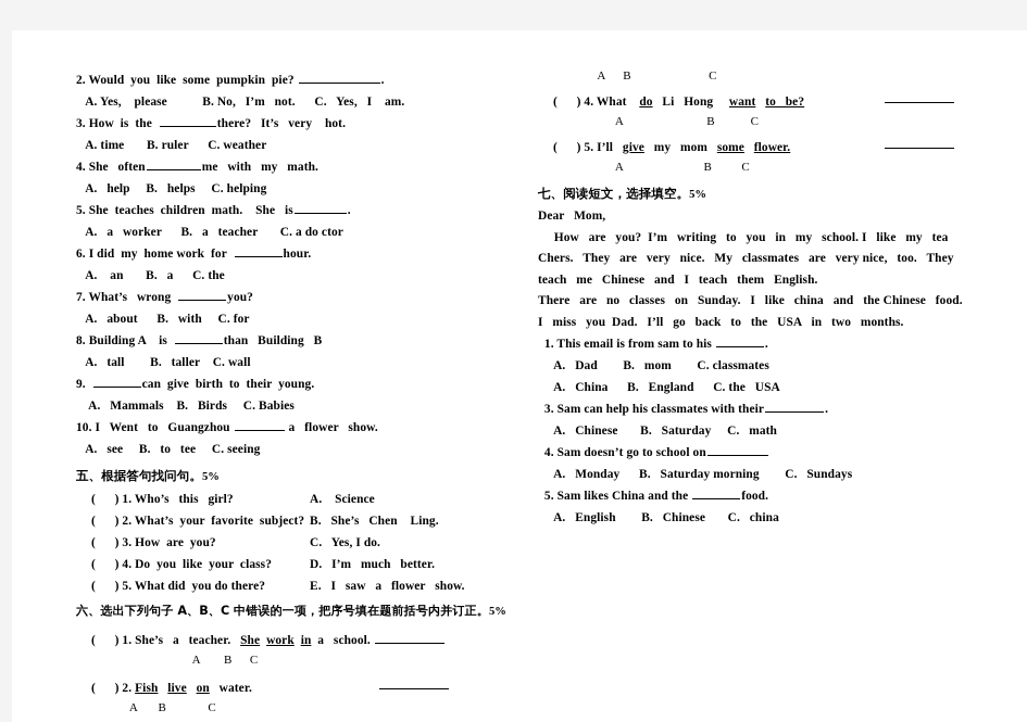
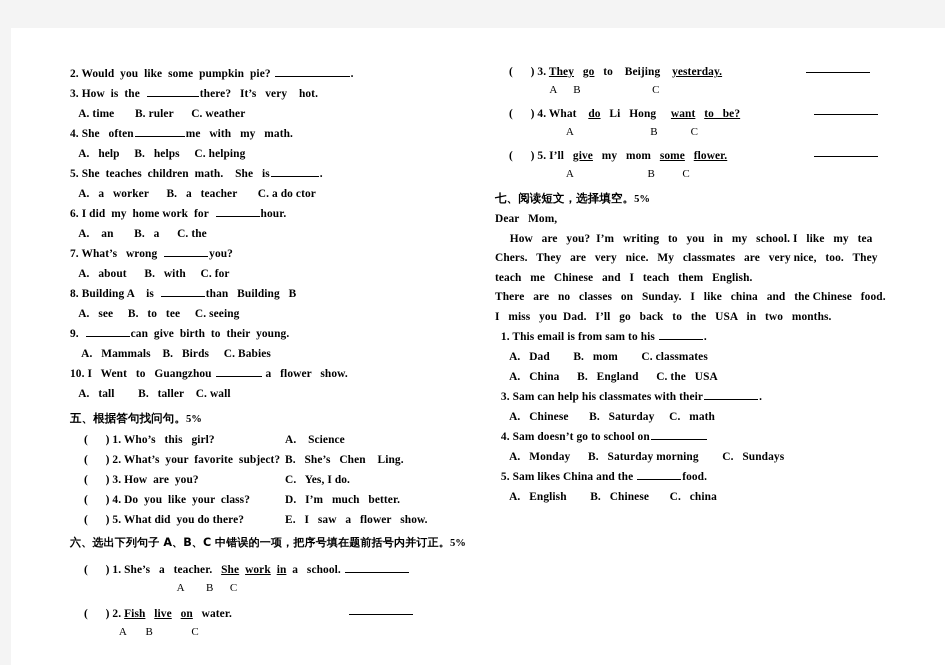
  2. Would you like some pumpkin pie? .
- A. Yes, please B. No, I’m not. C. Yes, I am.
  3. How is the there? It’s very hot.
  A. time B. ruler C. weather
  4. She often me with my math.
  A. help B. helps C. helping
  5. She teaches children math. She is .
  A. a worker B. a teacher C. a do ctor
  6. I did my home work for hour.
  A. an B. a C. the
  7. What’s wrong you?
  A. about B. with C. for
  8. Building A is than Building B
- A. tall B. taller C. wall
+ A. see B. to tee C. seeing
  9. can give birth to their young.
  A. Mammals B. Birds C. Babies
  10. I Went to Guangzhou a flower show.
- A. see B. to tee C. seeing
+ A. tall B. taller C. wall
  五、根据答句找问句。5%
  ( ) 1. Who’s this girl?
  A. Science
  ( ) 2. What’s your favorite subject?
  B. She’s Chen Ling.
  ( ) 3. How are you?
  C. Yes, I do.
  ( ) 4. Do you like your class?
  D. I’m much better.
  ( ) 5. What did you do there?
  E. I saw a flower show.
  六、选出下列句子 A、B、C 中错误的一项，把序号填在题前括号内并订正。5%
  ( ) 1. She’s a teacher. She work in a school.
  A B C
  ( ) 2. Fish live on water.
  A B C
+ ( ) 3. They go to Beijing yesterday.
  A B C
  ( ) 4. What do Li Hong want to be?
  A B C
  ( ) 5. I’ll give my mom some flower.
  A B C
  七、阅读短文，选择填空。5%
  Dear Mom,
  How are you? I’m writing to you in my school. I like my tea
  Chers. They are very nice. My classmates are very nice, too. They
  teach me Chinese and I teach them English.
  There are no classes on Sunday. I like china and the Chinese food.
  I miss you Dad. I’ll go back to the USA in two months.
  1. This email is from sam to his .
  A. Dad B. mom C. classmates
  A. China B. England C. the USA
  3. Sam can help his classmates with their .
  A. Chinese B. Saturday C. math
  4. Sam doesn’t go to school on
  A. Monday B. Saturday morning C. Sundays
  5. Sam likes China and the food.
  A. English B. Chinese C. china
